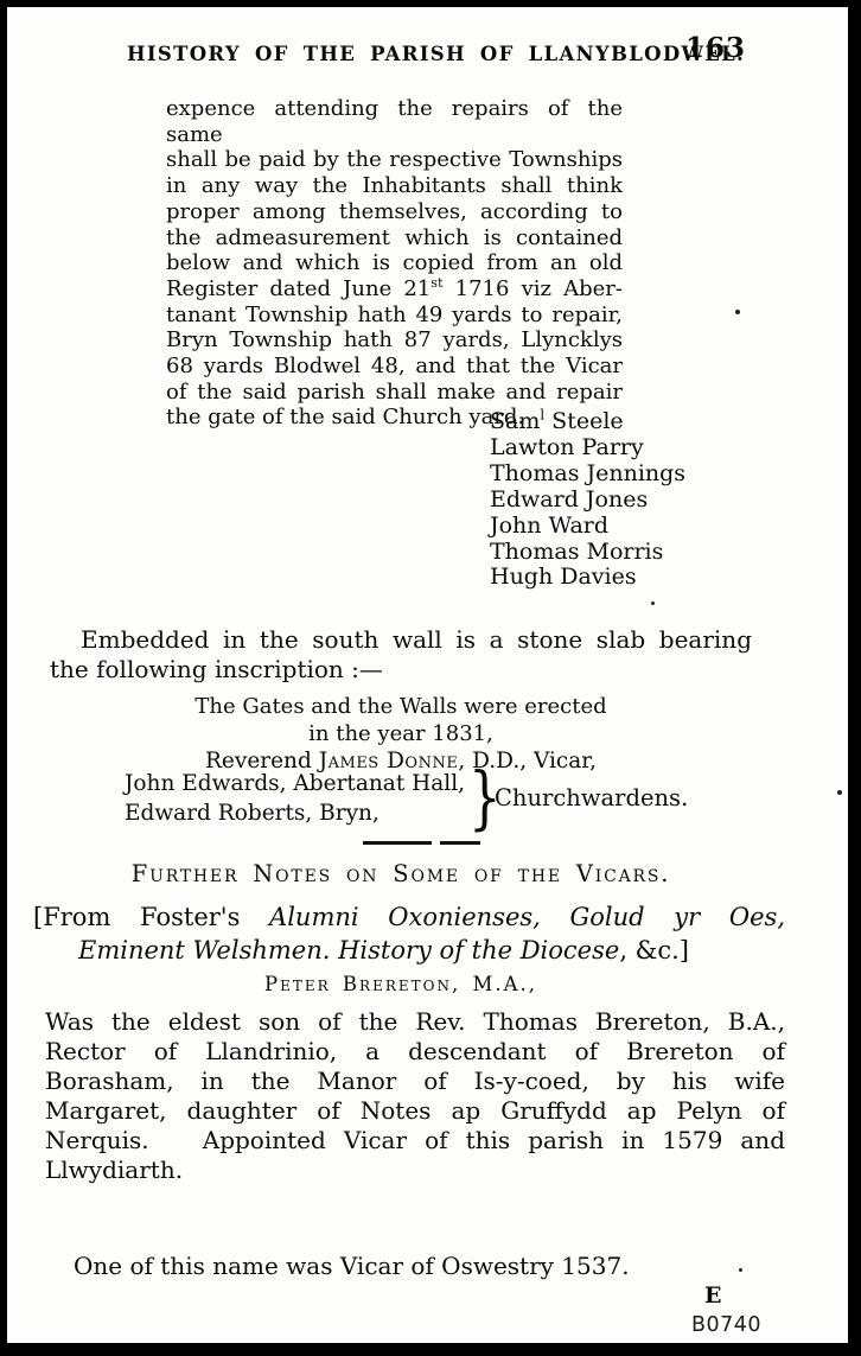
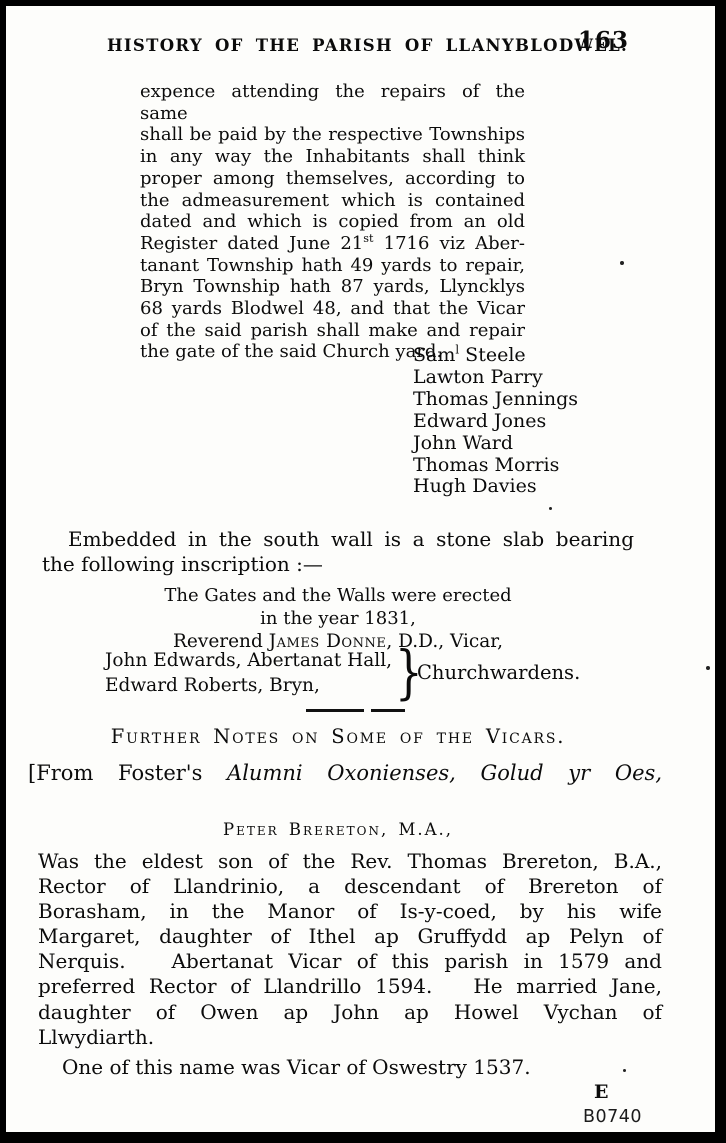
  HISTORY OF THE PARISH OF LLANYBLODWEL.
  163
  expence attending the repairs of the same
  shall be paid by the respective Townships
  in any way the Inhabitants shall think
  proper among themselves, according to
  the admeasurement which is contained
- below and which is copied from an old
+ dated and which is copied from an old
  Register dated June 21st 1716 viz Aber-
  tanant Township hath 49 yards to repair,
  Bryn Township hath 87 yards, Llyncklys
  68 yards Blodwel 48, and that the Vicar
  of the said parish shall make and repair
  the gate of the said Church yard.
  Saml Steele
  Lawton Parry
  Thomas Jennings
  Edward Jones
  John Ward
  Thomas Morris
  Hugh Davies
  Embedded in the south wall is a stone slab bearing
  the following inscription :—
  The Gates and the Walls were erected
  in the year 1831,
  Reverend James Donne, D.D., Vicar,
  John Edwards, Abertanat Hall,
  Edward Roberts, Bryn,
  }
  Churchwardens.
  Further Notes on Some of the Vicars.
  [From Foster's Alumni Oxonienses, Golud yr Oes,
- Eminent Welshmen. History of the Diocese, &c.]
  Peter Brereton, M.A.,
  Was the eldest son of the Rev. Thomas Brereton, B.A.,
  Rector of Llandrinio, a descendant of Brereton of
  Borasham, in the Manor of Is-y-coed, by his wife
- Margaret, daughter of Notes ap Gruffydd ap Pelyn of
+ Margaret, daughter of Ithel ap Gruffydd ap Pelyn of
- Nerquis. Appointed Vicar of this parish in 1579 and
+ Nerquis. Abertanat Vicar of this parish in 1579 and
+ preferred Rector of Llandrillo 1594. He married Jane,
+ daughter of Owen ap John ap Howel Vychan of
  Llwydiarth.
  One of this name was Vicar of Oswestry 1537.
  E
  B0740
